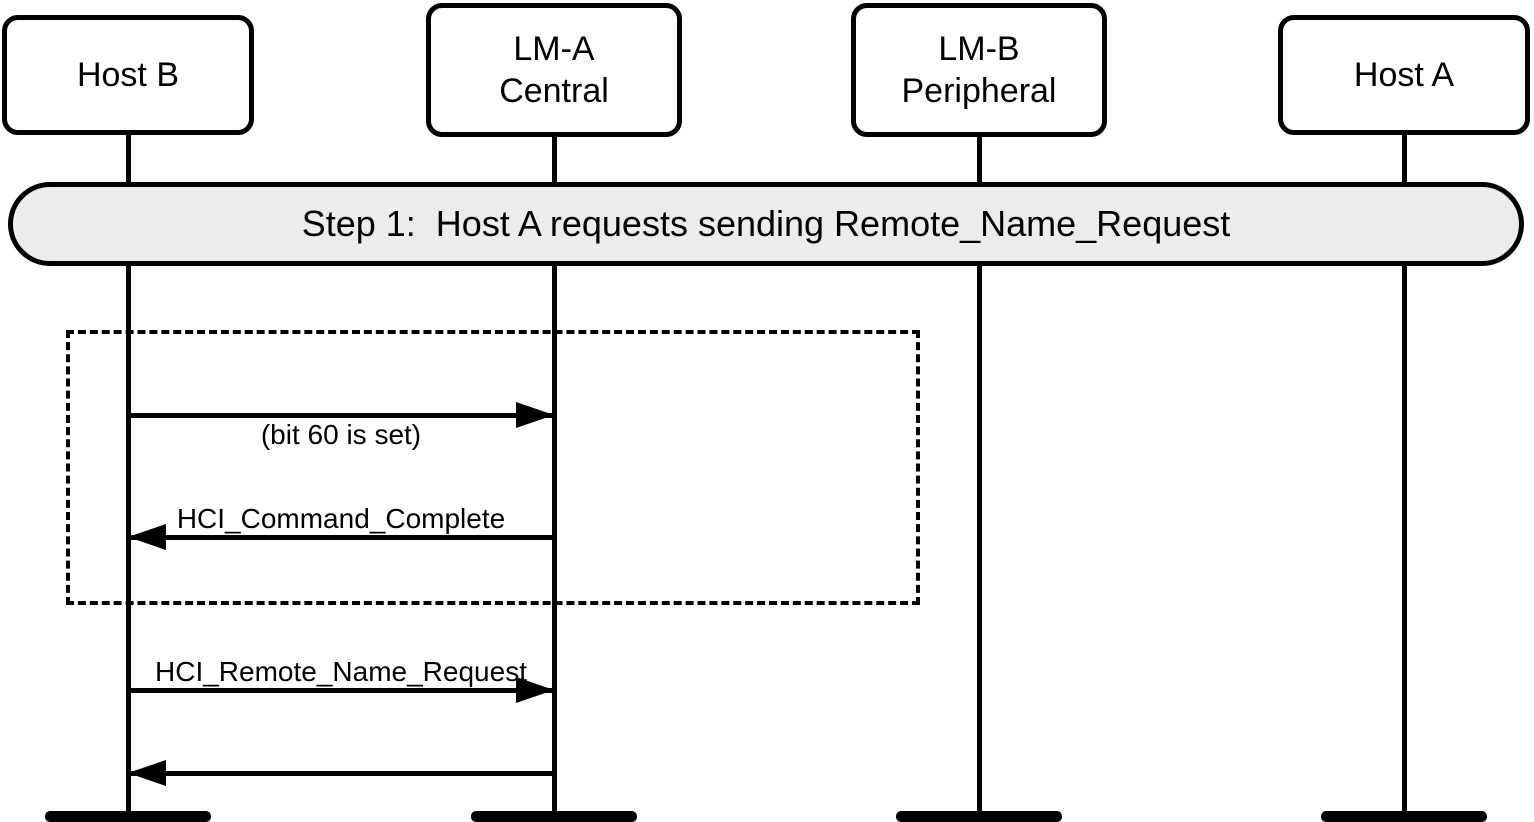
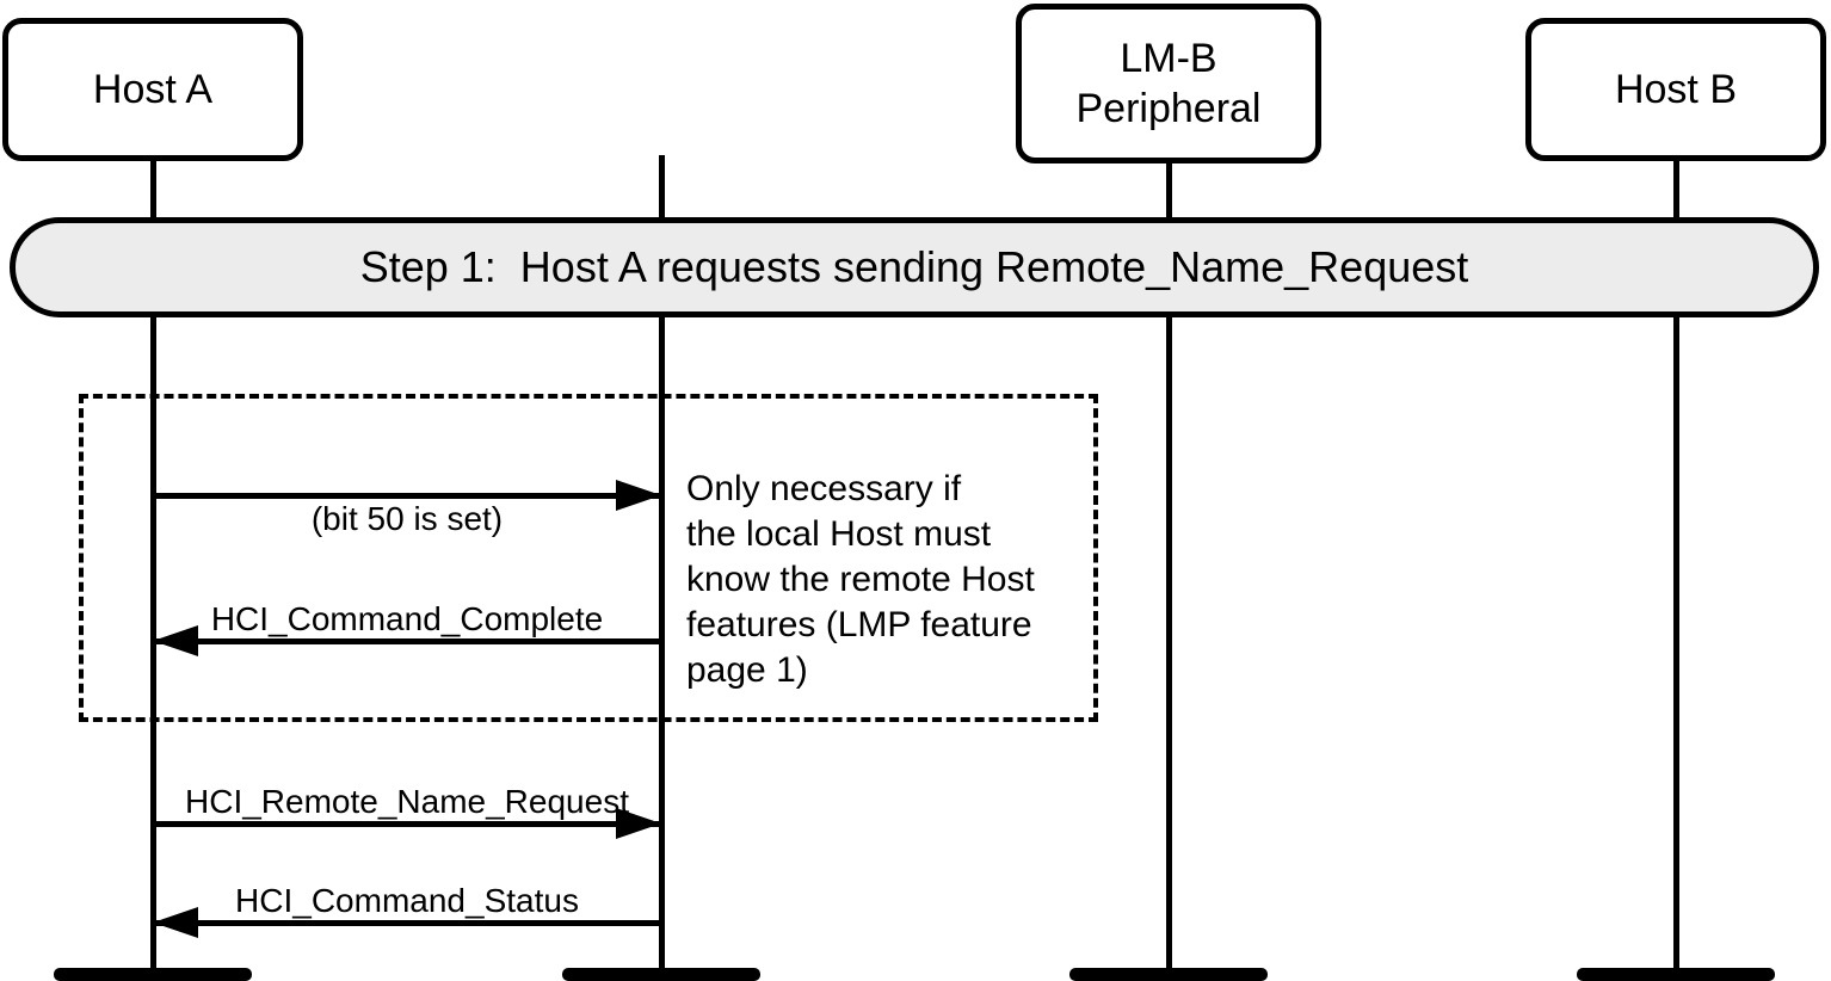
- Host B
+ Host A
- LM-A
- Central
  LM-B
  Peripheral
- Host A
+ Host B
  Step 1: Host A requests sending Remote_Name_Request
+ Only necessary if
+ the local Host must
+ know the remote Host
+ features (LMP feature
+ page 1)
- (bit 60 is set)
+ (bit 50 is set)
  HCI_Command_Complete
  HCI_Remote_Name_Request
+ HCI_Command_Status
